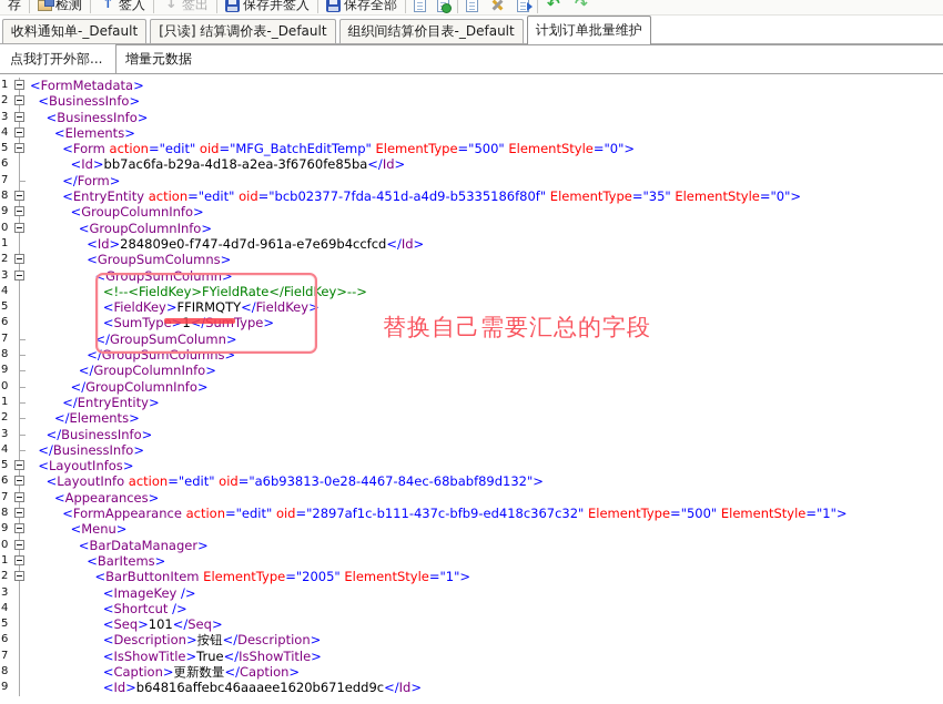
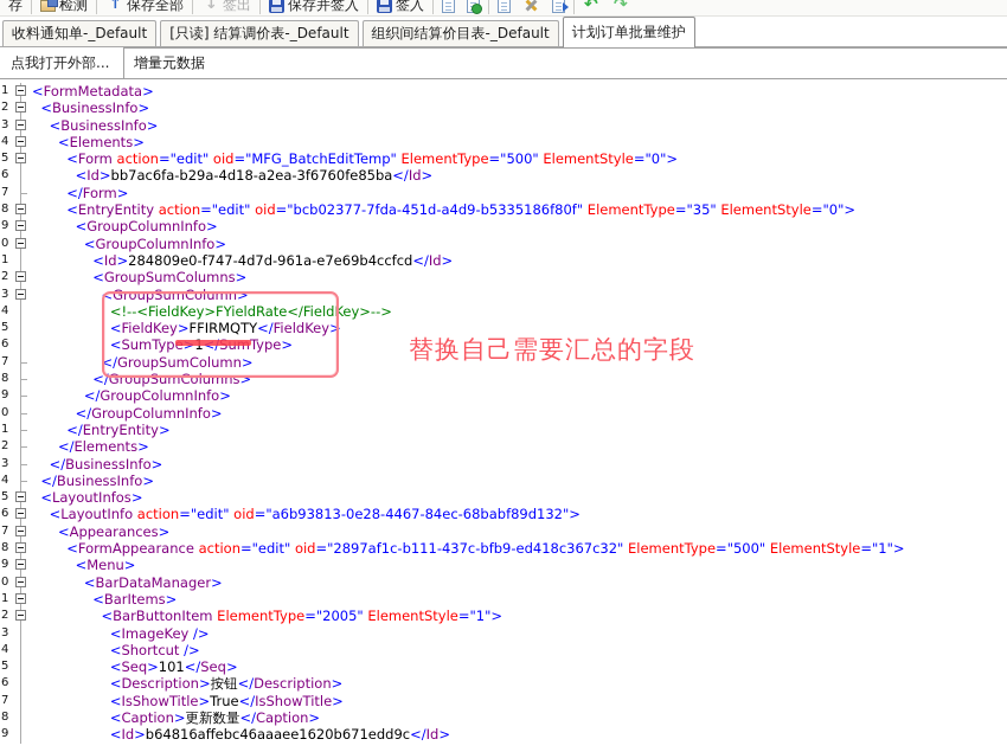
  存
  检测
- 签入
+ 保存全部
  签出
  保存并签入
- 保存全部
+ 签入
  收料通知单-_Default
  [只读] 结算调价表-_Default
  组织间结算价目表-_Default
  计划订单批量维护
  点我打开外部...
  增量元数据
  替换自己需要汇总的字段
  1
  <FormMetadata>
  2
  <BusinessInfo>
  3
  <BusinessInfo>
  4
  <Elements>
  5
  <Form action="edit" oid="MFG_BatchEditTemp" ElementType="500" ElementStyle="0">
  6
  <Id>bb7ac6fa-b29a-4d18-a2ea-3f6760fe85ba</Id>
  7
  </Form>
  8
  <EntryEntity action="edit" oid="bcb02377-7fda-451d-a4d9-b5335186f80f" ElementType="35" ElementStyle="0">
  9
  <GroupColumnInfo>
  0
  <GroupColumnInfo>
  1
  <Id>284809e0-f747-4d7d-961a-e7e69b4ccfcd</Id>
  2
  <GroupSumColumns>
  3
  <GroupSumColumn>
  4
  <!--<FieldKey>FYieldRate</FieldKey>-->
  5
  <FieldKey>FFIRMQTY</FieldKey>
  6
  <SumType>1</SumType>
  7
  </GroupSumColumn>
  8
  </GroupSumColumns>
  9
  </GroupColumnInfo>
  0
  </GroupColumnInfo>
  1
  </EntryEntity>
  2
  </Elements>
  3
  </BusinessInfo>
  4
  </BusinessInfo>
  5
  <LayoutInfos>
  6
  <LayoutInfo action="edit" oid="a6b93813-0e28-4467-84ec-68babf89d132">
  7
  <Appearances>
  8
  <FormAppearance action="edit" oid="2897af1c-b111-437c-bfb9-ed418c367c32" ElementType="500" ElementStyle="1">
  9
  <Menu>
  0
  <BarDataManager>
  1
  <BarItems>
  2
  <BarButtonItem ElementType="2005" ElementStyle="1">
  3
  <ImageKey />
  4
  <Shortcut />
  5
  <Seq>101</Seq>
  6
  <Description>按钮</Description>
  7
  <IsShowTitle>True</IsShowTitle>
  8
  <Caption>更新数量</Caption>
  9
  <Id>b64816affebc46aaaee1620b671edd9c</Id>
